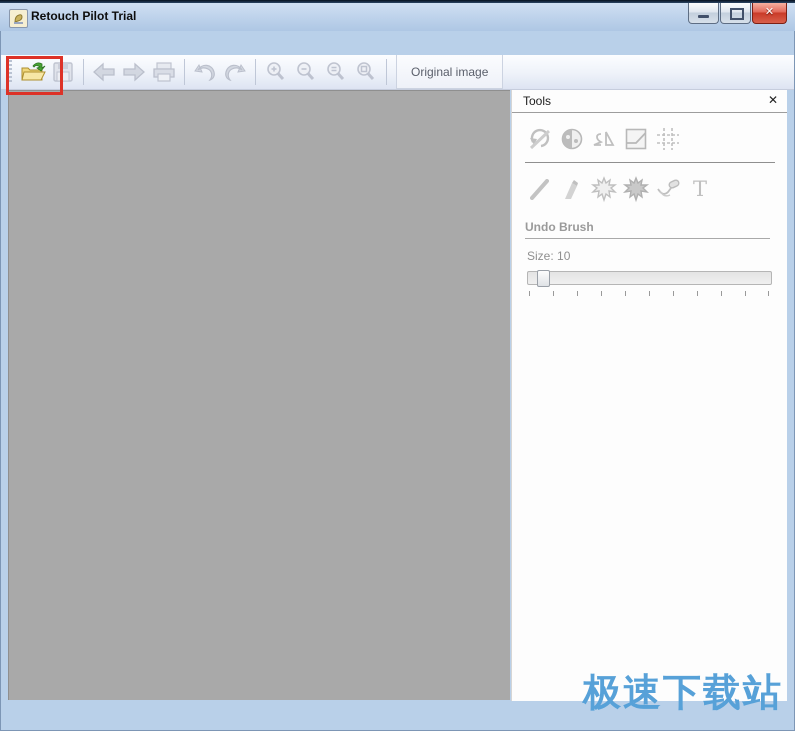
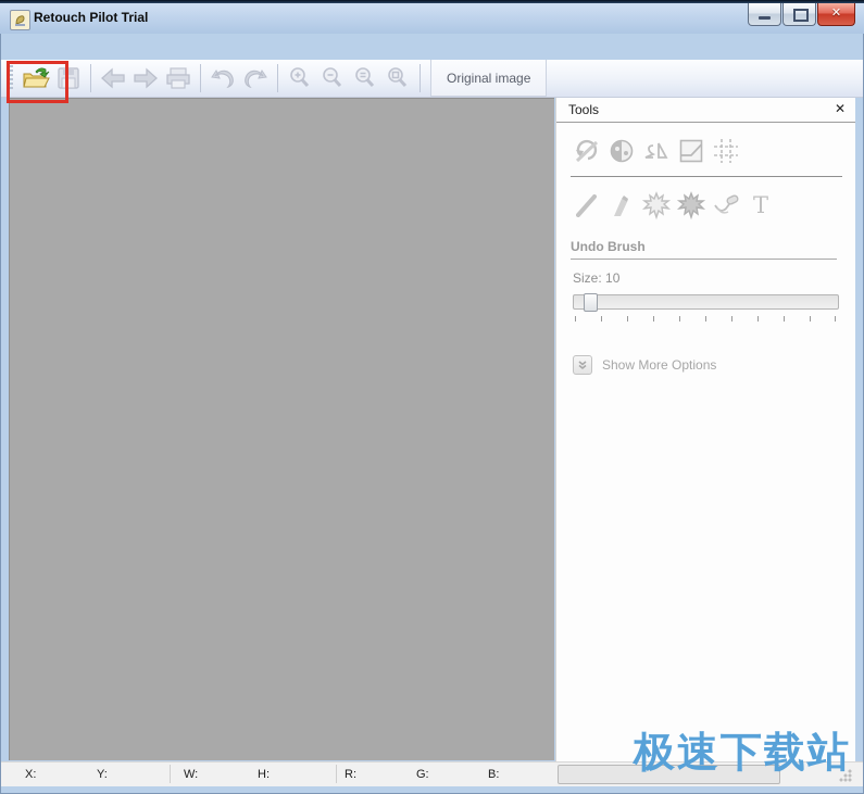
  Retouch Pilot Trial
  ✕
  Original image
  Tools
  ✕
  T
  Undo Brush
  Size: 10
+ Show More Options
+ X:
+ Y:
+ W:
+ H:
+ R:
+ G:
+ B:
  极速下载站
